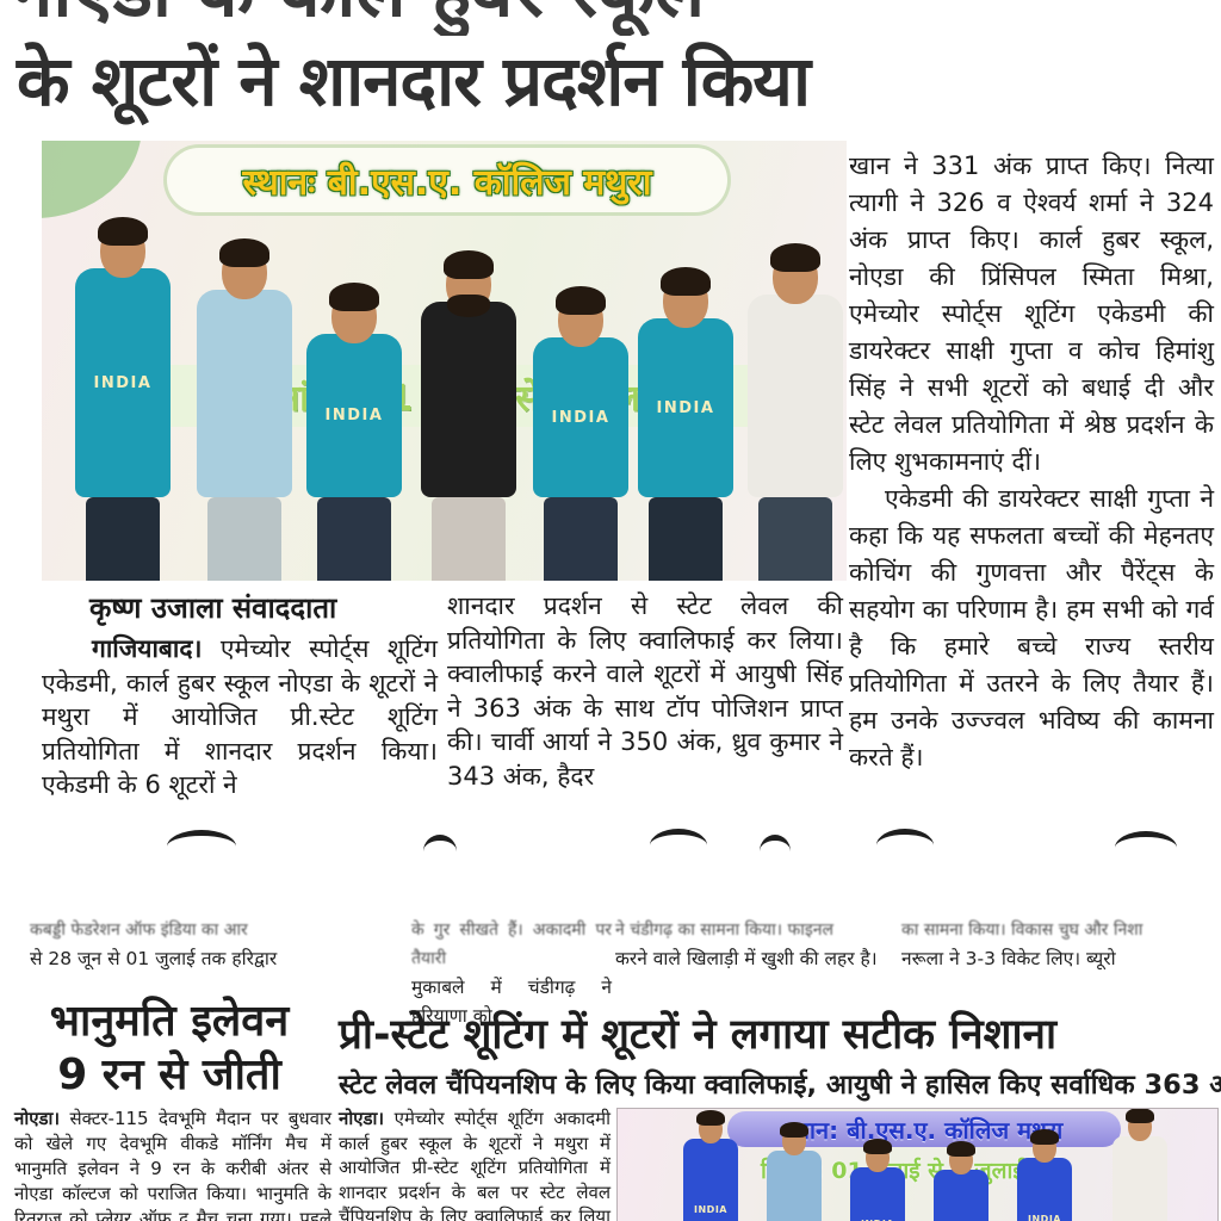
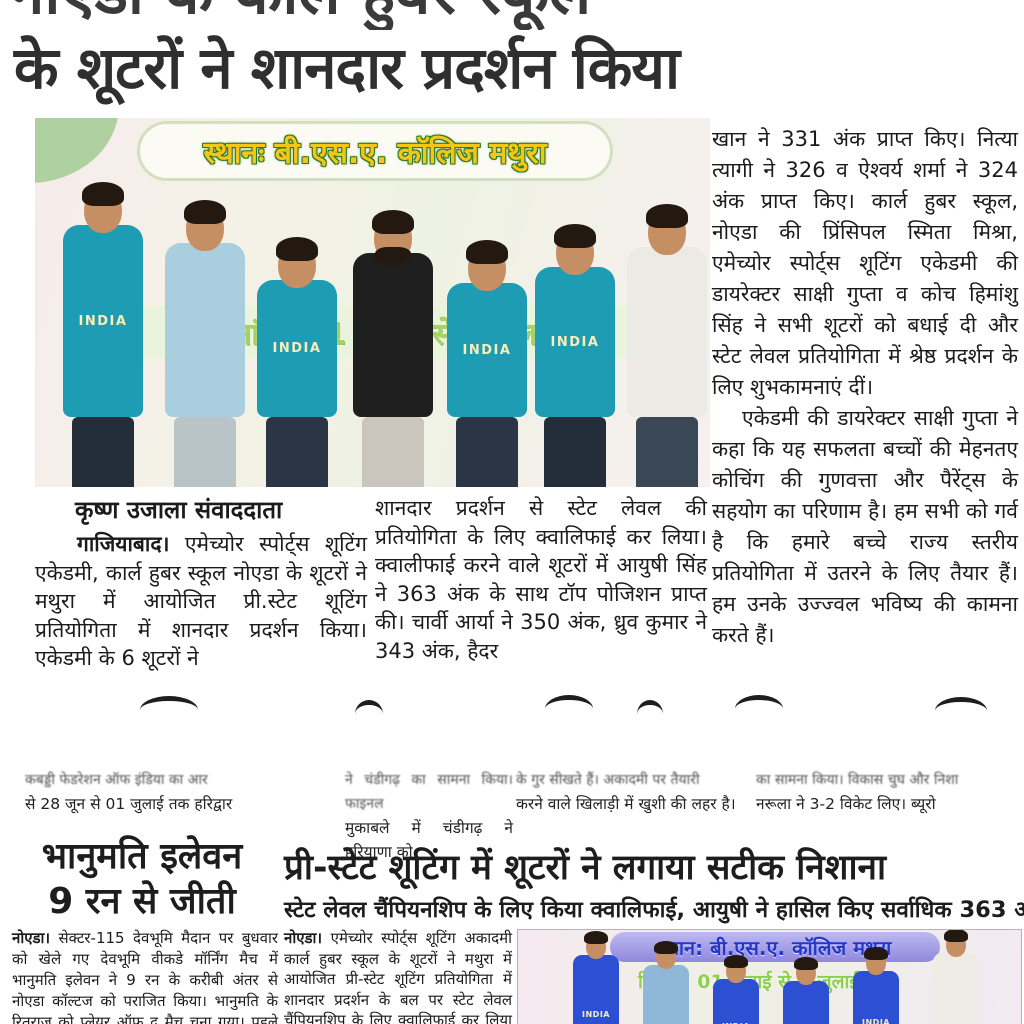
  के शूटरों ने शानदार प्रदर्शन किया
  स्थानः बी.एस.ए. कॉलिज मथुरा
  INDIA
  INDIA
  INDIA
  INDIA
  खान ने 331 अंक प्राप्त किए। नित्या त्यागी ने 326 व ऐश्वर्य शर्मा ने 324 अंक प्राप्त किए। कार्ल हुबर स्कूल, नोएडा की प्रिंसिपल स्मिता मिश्रा, एमेच्योर स्पोर्ट्स शूटिंग एकेडमी की डायरेक्टर साक्षी गुप्ता व कोच हिमांशु सिंह ने सभी शूटरों को बधाई दी और स्टेट लेवल प्रतियोगिता में श्रेष्ठ प्रदर्शन के लिए शुभकामनाएं दीं।
  एकेडमी की डायरेक्टर साक्षी गुप्ता ने कहा कि यह सफलता बच्चों की मेहनतए कोचिंग की गुणवत्ता और पैरेंट्स के सहयोग का परिणाम है। हम सभी को गर्व है कि हमारे बच्चे राज्य स्तरीय प्रतियोगिता में उतरने के लिए तैयार हैं। हम उनके उज्ज्वल भविष्य की कामना करते हैं।
  कृष्ण उजाला संवाददाता
  गाजियाबाद। एमेच्योर स्पोर्ट्स शूटिंग एकेडमी, कार्ल हुबर स्कूल नोएडा के शूटरों ने मथुरा में आयोजित प्री.स्टेट शूटिंग प्रतियोगिता में शानदार प्रदर्शन किया। एकेडमी के 6 शूटरों ने
  शानदार प्रदर्शन से स्टेट लेवल की प्रतियोगिता के लिए क्वालिफाई कर लिया। क्वालीफाई करने वाले शूटरों में आयुषी सिंह ने 363 अंक के साथ टॉप पोजिशन प्राप्त की। चार्वी आर्या ने 350 अंक, ध्रुव कुमार ने 343 अंक, हैदर
  कबड्डी फेडरेशन ऑफ इंडिया का आर
  से 28 जून से 01 जुलाई तक हरिद्वार
- के गुर सीखते हैं। अकादमी पर तैयारी
+ ने चंडीगढ़ का सामना किया। फाइनल
  मुकाबले में चंडीगढ़ ने हरियाणा को
- ने चंडीगढ़ का सामना किया। फाइनल
+ के गुर सीखते हैं। अकादमी पर तैयारी
  करने वाले खिलाड़ी में खुशी की लहर है।
  का सामना किया। विकास चुघ और निशा
- नरूला ने 3-3 विकेट लिए। ब्यूरो
+ नरूला ने 3-2 विकेट लिए। ब्यूरो
  भानुमति इलेवन
  9 रन से जीती
  नोएडा। सेक्टर-115 देवभूमि मैदान पर बुधवार को खेले गए देवभूमि वीकडे मॉर्निंग मैच में भानुमति इलेवन ने 9 रन के करीबी अंतर से नोएडा कॉल्टज को पराजित किया। भानुमति के रितुराज को प्लेयर ऑफ द मैच चुना गया। पहले
  प्री-स्टेट शूटिंग में शूटरों ने लगाया सटीक निशाना
  स्टेट लेवल चैंपियनशिप के लिए किया क्वालिफाई, आयुषी ने हासिल किए सर्वाधिक 363 अं
  नोएडा। एमेच्योर स्पोर्ट्स शूटिंग अकादमी कार्ल हुबर स्कूल के शूटरों ने मथुरा में आयोजित प्री-स्टेट शूटिंग प्रतियोगिता में शानदार प्रदर्शन के बल पर स्टेट लेवल चैंपियनशिप के लिए क्वालिफाई कर लिया
  न: बी.एस.ए. कॉलिज मरा
  INDIA
  INDIA
